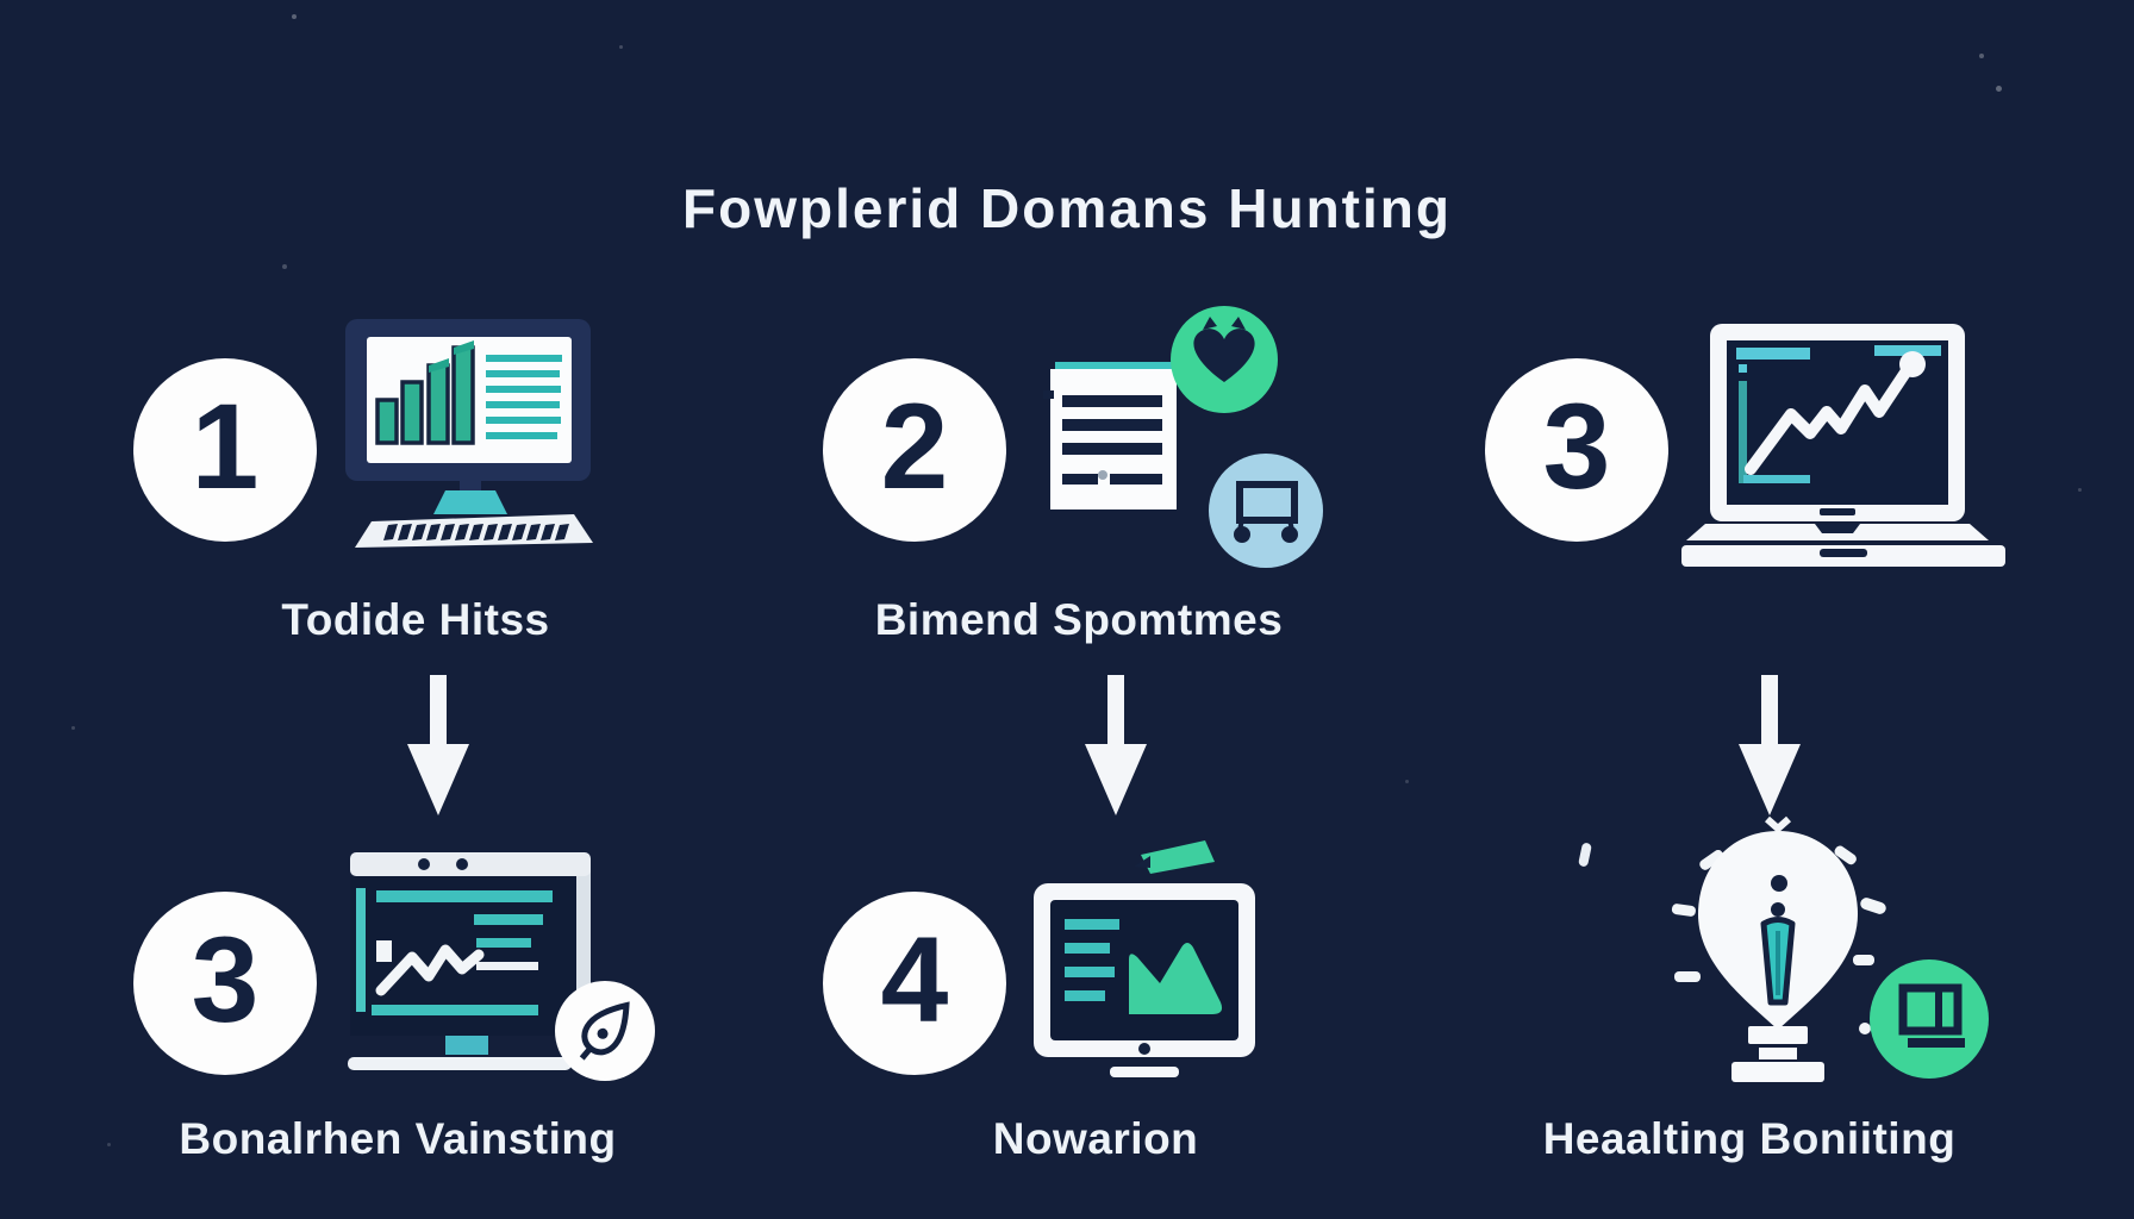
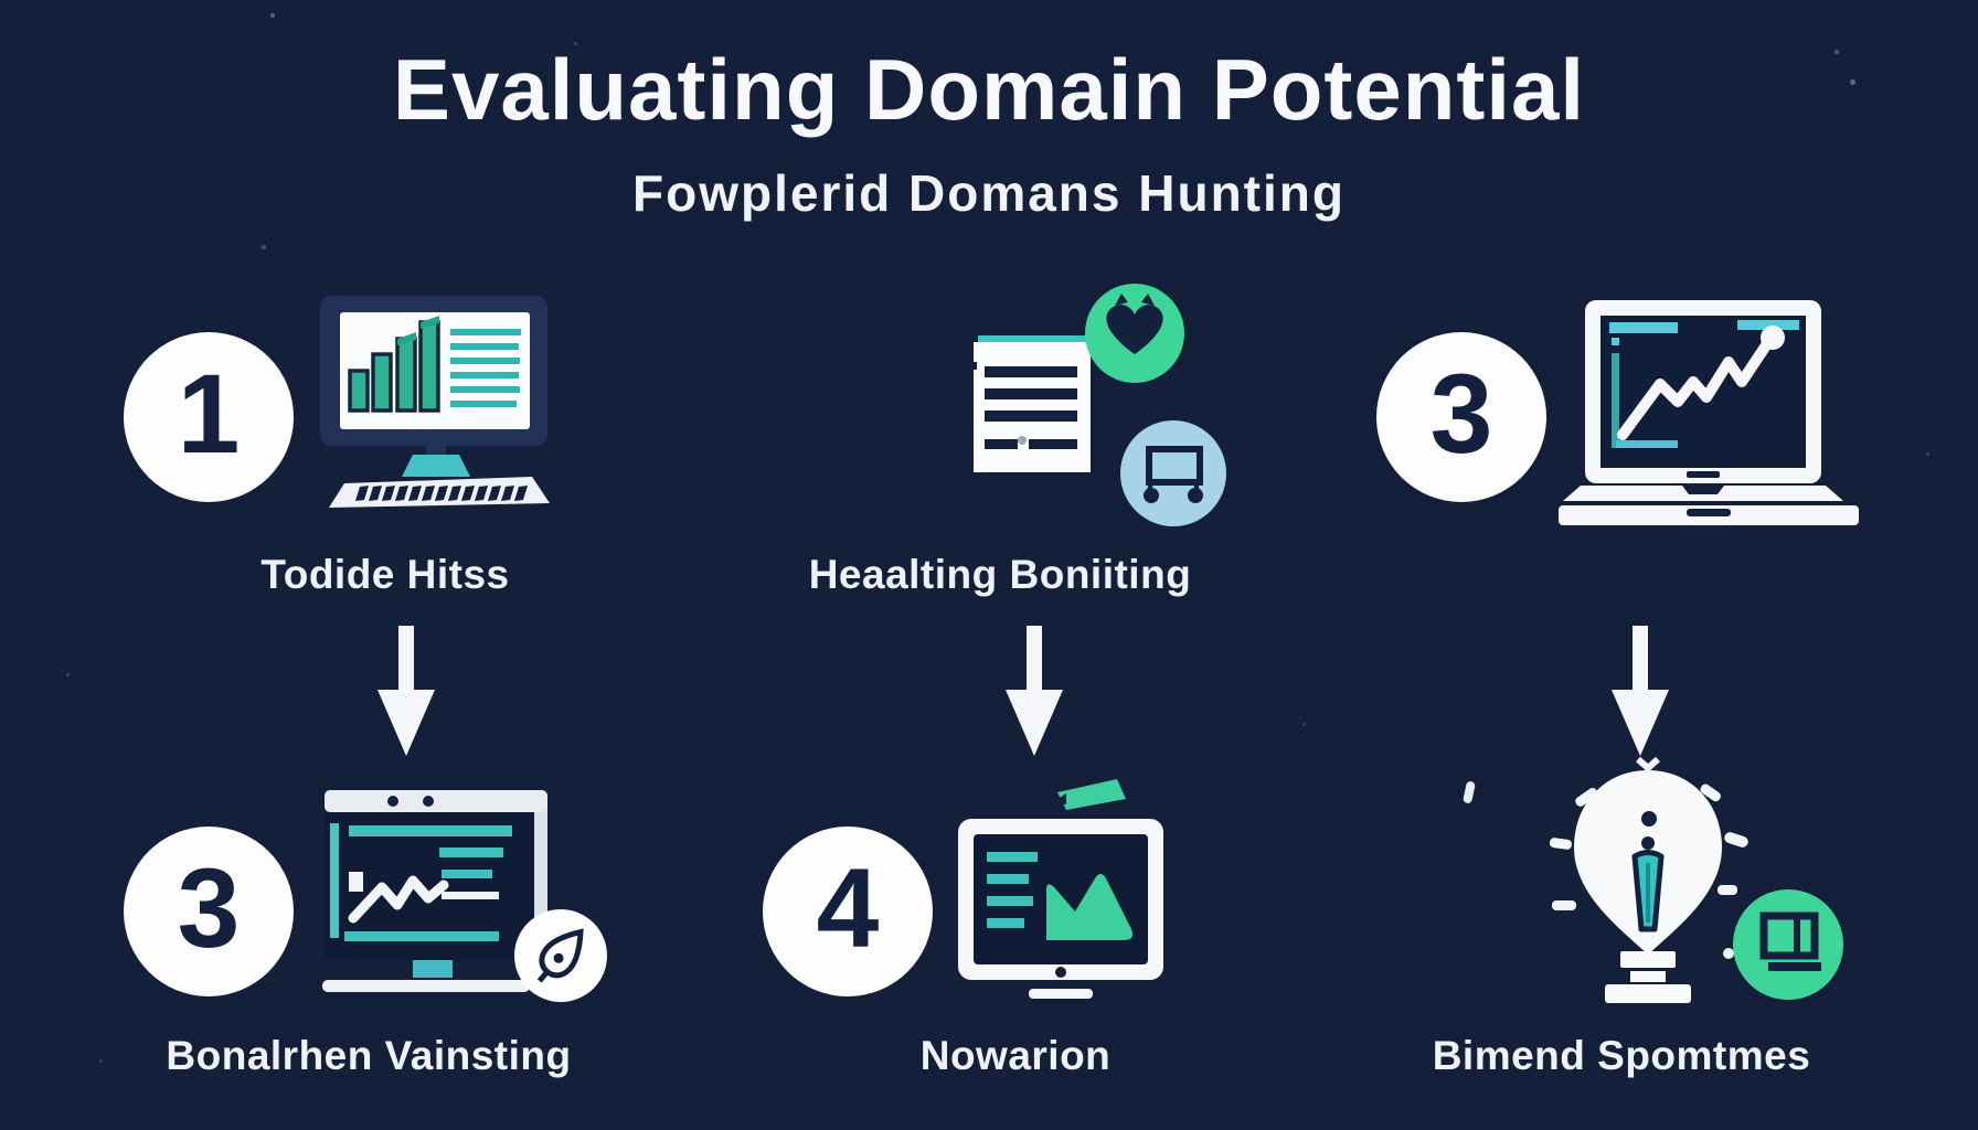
+ Evaluating Domain Potential
  Fowplerid Domans Hunting
  1
  Todide Hitss
- 2
- Bimend Spomtmes
+ Heaalting Boniiting
  3
  3
  Bonalrhen Vainsting
  4
  Nowarion
- Heaalting Boniiting
+ Bimend Spomtmes
